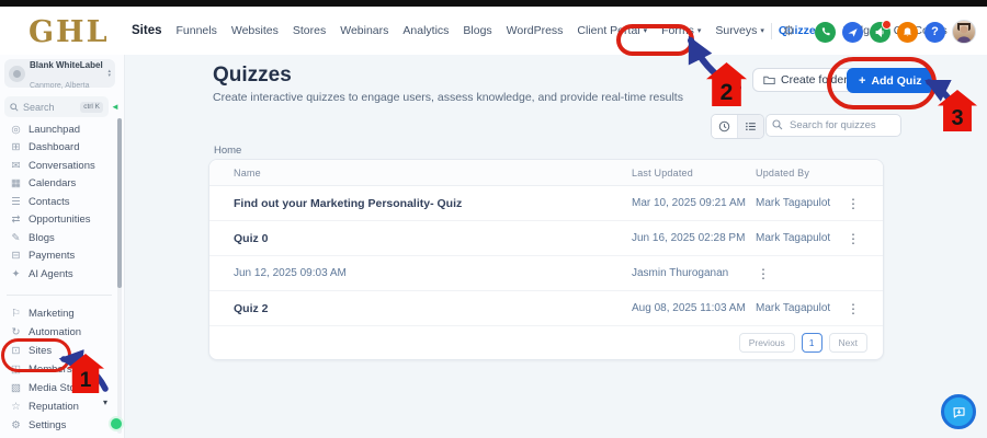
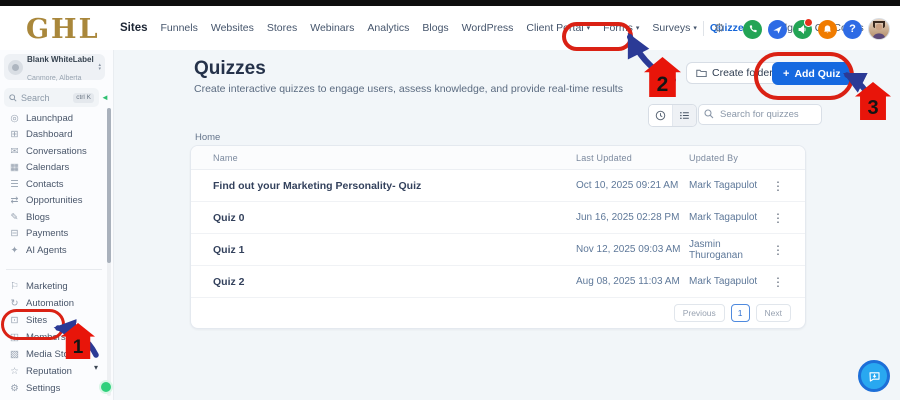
  GHL
  Sites
  Funnels
  Websites
  Stores
  Webinars
  Analytics
  Blogs
  WordPress
  Client Portal
  Forms
  Surveys
  Quizze
  ?
  Search
  ◎
  Launchpad
  ⊞
  Dashboard
  ✉
  Conversations
  ▦
  Calendars
  ☰
  Contacts
  ⇄
  Opportunities
  ✎
  Blogs
  ⊟
  Payments
  ✦
  AI Agents
  ⚐
  Marketing
  ↻
  Automation
  ⊡
  Sites
  ◫
  ▧
  ☆
  Reputation
  ⚙
  Settings
  Quizzes
  Create interactive quizzes to engage users, assess knowledge, and provide real-time results
  Create folder
  Add Quiz
  Search for quizzes
  Home
  Name
  Last Updated
  Updated By
  Find out your Marketing Personality- Quiz
- Mar 10, 2025 09:21 AM
+ Oct 10, 2025 09:21 AM
  Mark Tagapulot
  Quiz 0
  Jun 16, 2025 02:28 PM
  Mark Tagapulot
+ Quiz 1
- Jun 12, 2025 09:03 AM
+ Nov 12, 2025 09:03 AM
  Jasmin Thuroganan
  Quiz 2
  Aug 08, 2025 11:03 AM
  Mark Tagapulot
  Previous
  1
  Next
  1
  2
  3
